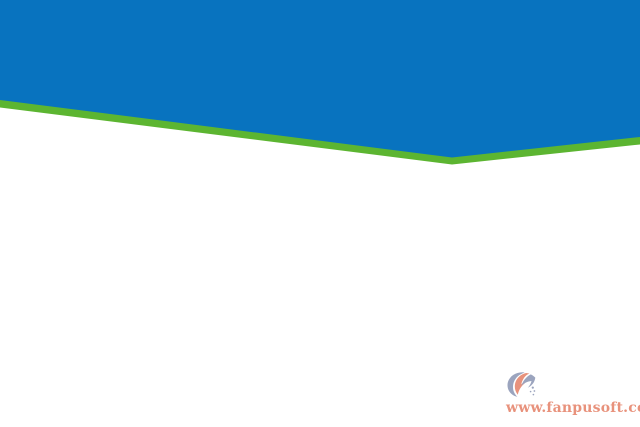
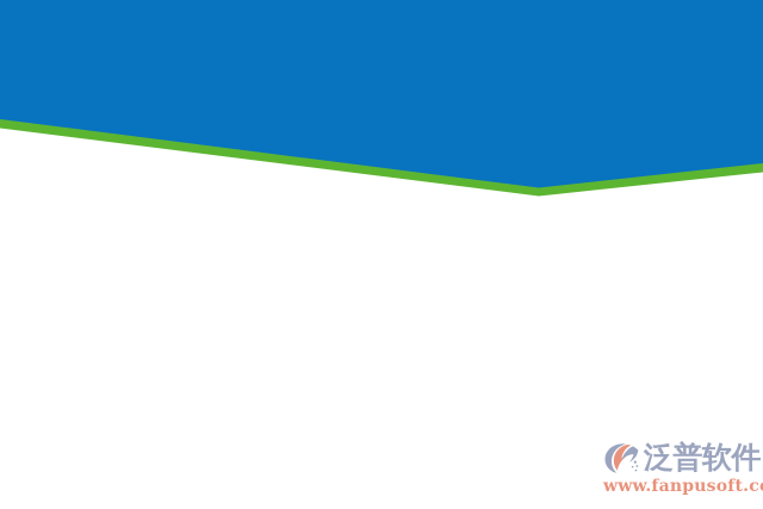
+ 泛普软件
  www.fanpusoft.c
